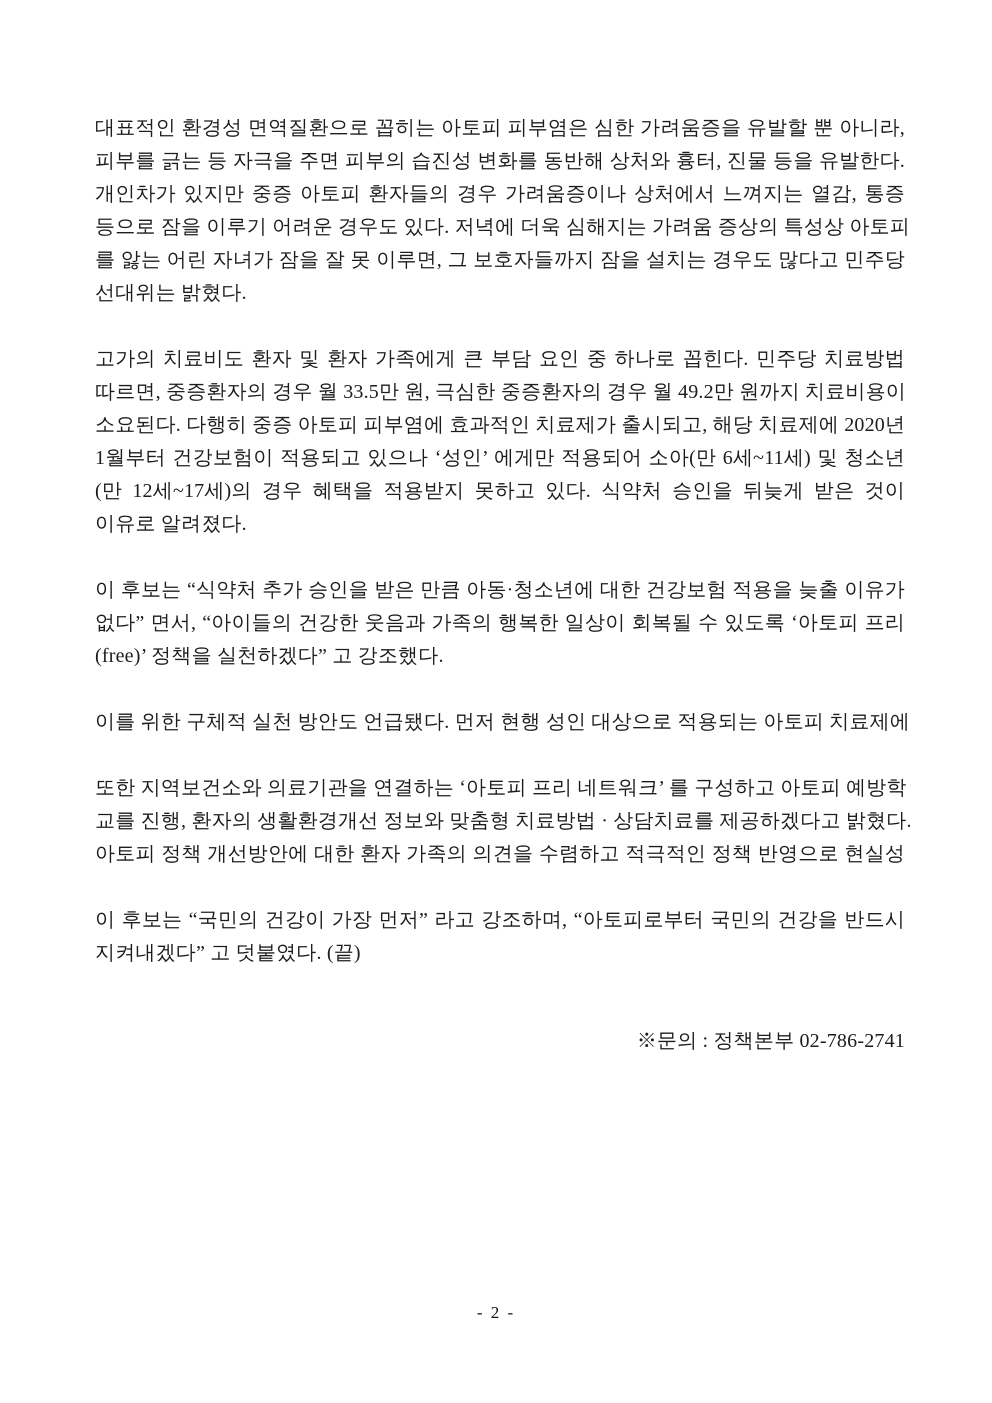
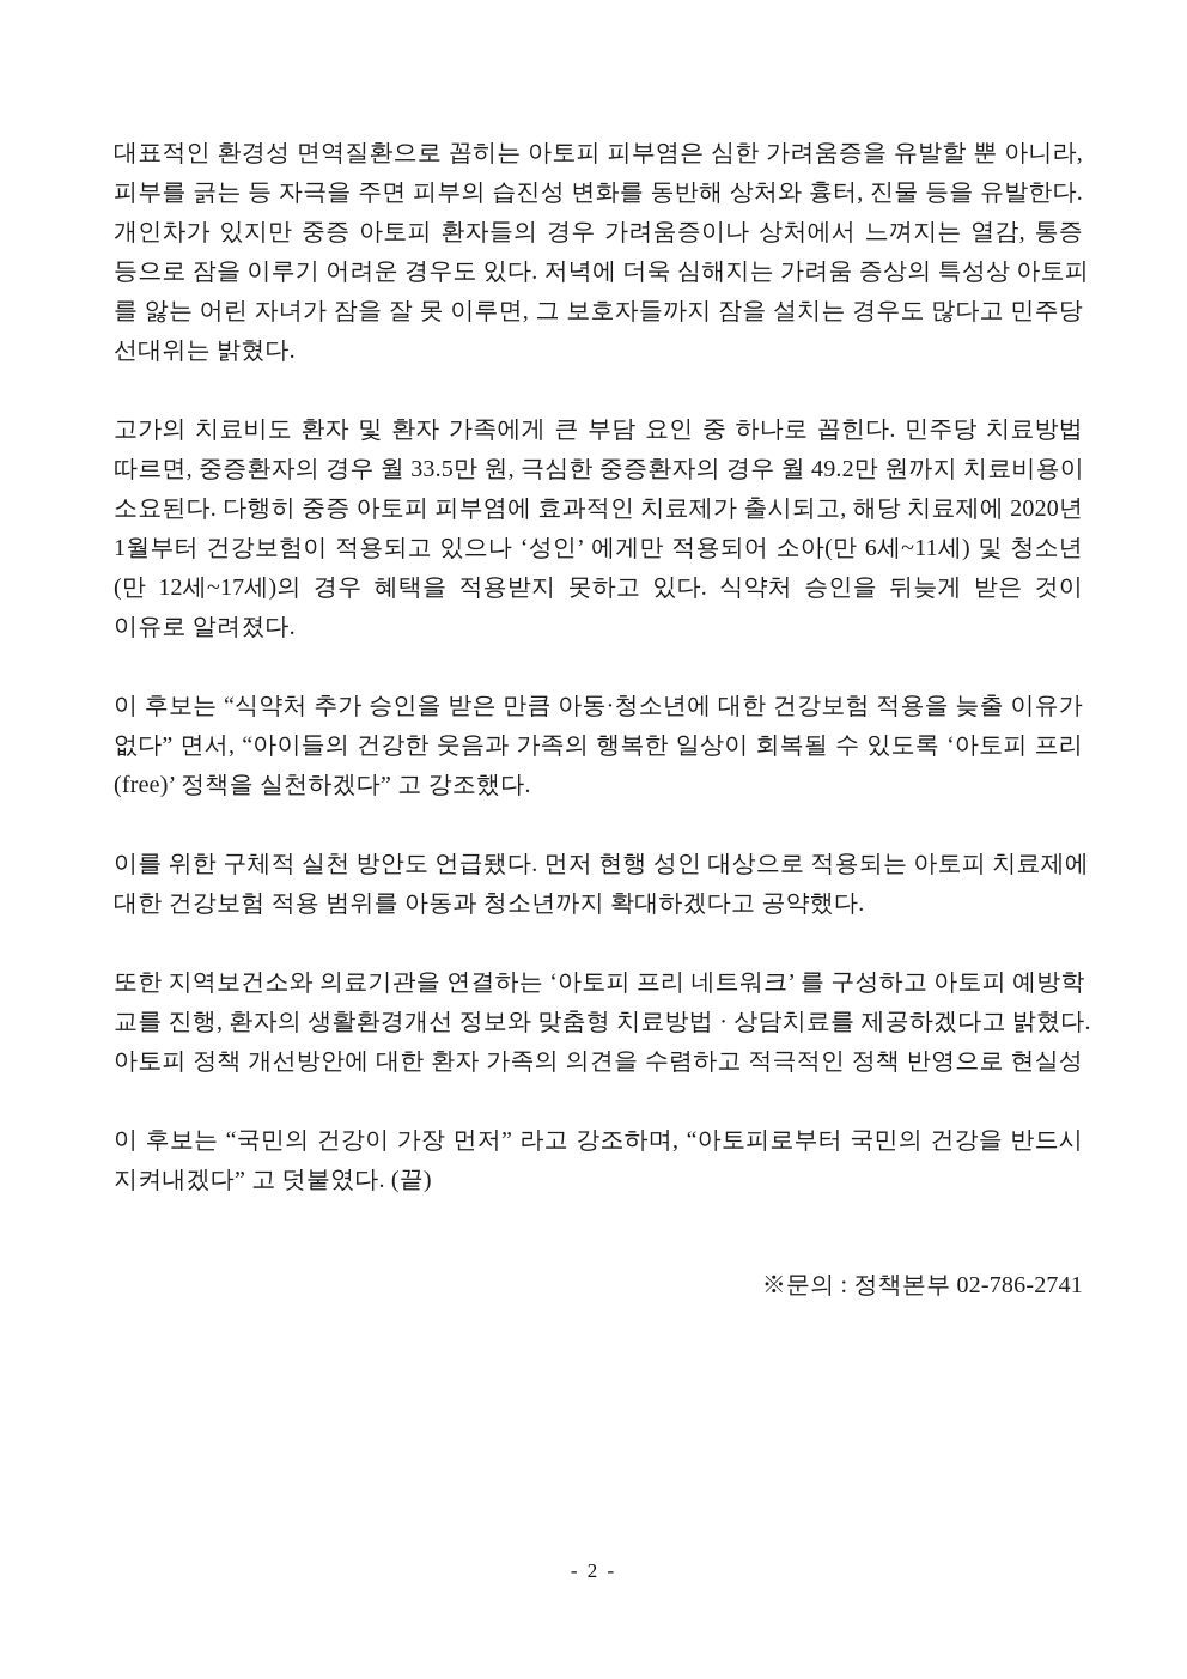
  대표적인 환경성 면역질환으로 꼽히는 아토피 피부염은 심한 가려움증을 유발할 뿐 아니라,
  피부를 긁는 등 자극을 주면 피부의 습진성 변화를 동반해 상처와 흉터, 진물 등을 유발한다.
  개인차가 있지만 중증 아토피 환자들의 경우 가려움증이나 상처에서 느껴지는 열감, 통증
  등으로 잠을 이루기 어려운 경우도 있다. 저녁에 더욱 심해지는 가려움 증상의 특성상 아토피
  를 앓는 어린 자녀가 잠을 잘 못 이루면, 그 보호자들까지 잠을 설치는 경우도 많다고 민주당
  선대위는 밝혔다.
  고가의 치료비도 환자 및 환자 가족에게 큰 부담 요인 중 하나로 꼽힌다. 민주당 치료방법
  따르면, 중증환자의 경우 월 33.5만 원, 극심한 중증환자의 경우 월 49.2만 원까지 치료비용이
  소요된다. 다행히 중증 아토피 피부염에 효과적인 치료제가 출시되고, 해당 치료제에 2020년
  1월부터 건강보험이 적용되고 있으나 ‘성인’ 에게만 적용되어 소아(만 6세~11세) 및 청소년
  (만 12세~17세)의 경우 혜택을 적용받지 못하고 있다. 식약처 승인을 뒤늦게 받은 것이
  이유로 알려졌다.
  이 후보는 “식약처 추가 승인을 받은 만큼 아동·청소년에 대한 건강보험 적용을 늦출 이유가
  없다” 면서, “아이들의 건강한 웃음과 가족의 행복한 일상이 회복될 수 있도록 ‘아토피 프리
  (free)’ 정책을 실천하겠다” 고 강조했다.
  이를 위한 구체적 실천 방안도 언급됐다. 먼저 현행 성인 대상으로 적용되는 아토피 치료제에
+ 대한 건강보험 적용 범위를 아동과 청소년까지 확대하겠다고 공약했다.
  또한 지역보건소와 의료기관을 연결하는 ‘아토피 프리 네트워크’ 를 구성하고 아토피 예방학
  교를 진행, 환자의 생활환경개선 정보와 맞춤형 치료방법 · 상담치료를 제공하겠다고 밝혔다.
  아토피 정책 개선방안에 대한 환자 가족의 의견을 수렴하고 적극적인 정책 반영으로 현실성
  이 후보는 “국민의 건강이 가장 먼저” 라고 강조하며, “아토피로부터 국민의 건강을 반드시
  지켜내겠다” 고 덧붙였다. (끝)
  ※문의 : 정책본부 02-786-2741
  - 2 -
